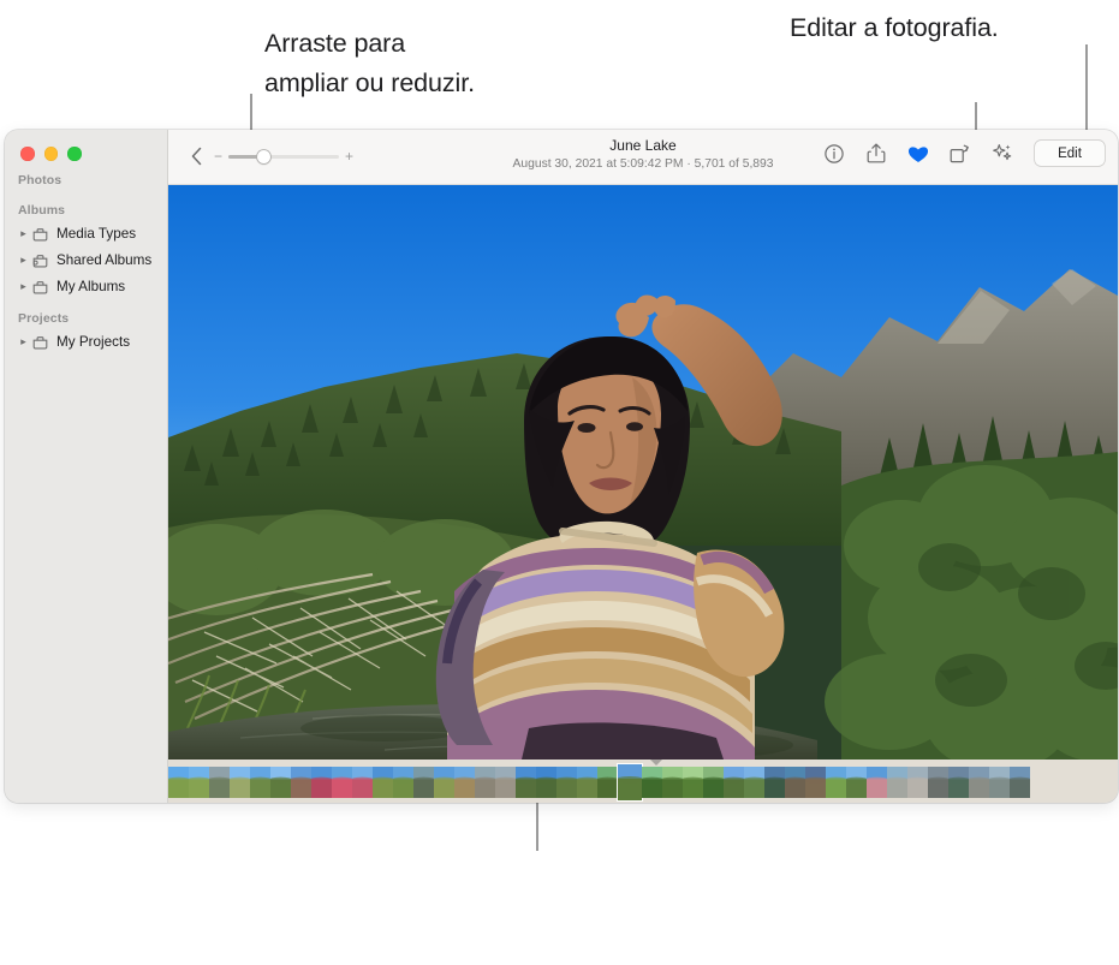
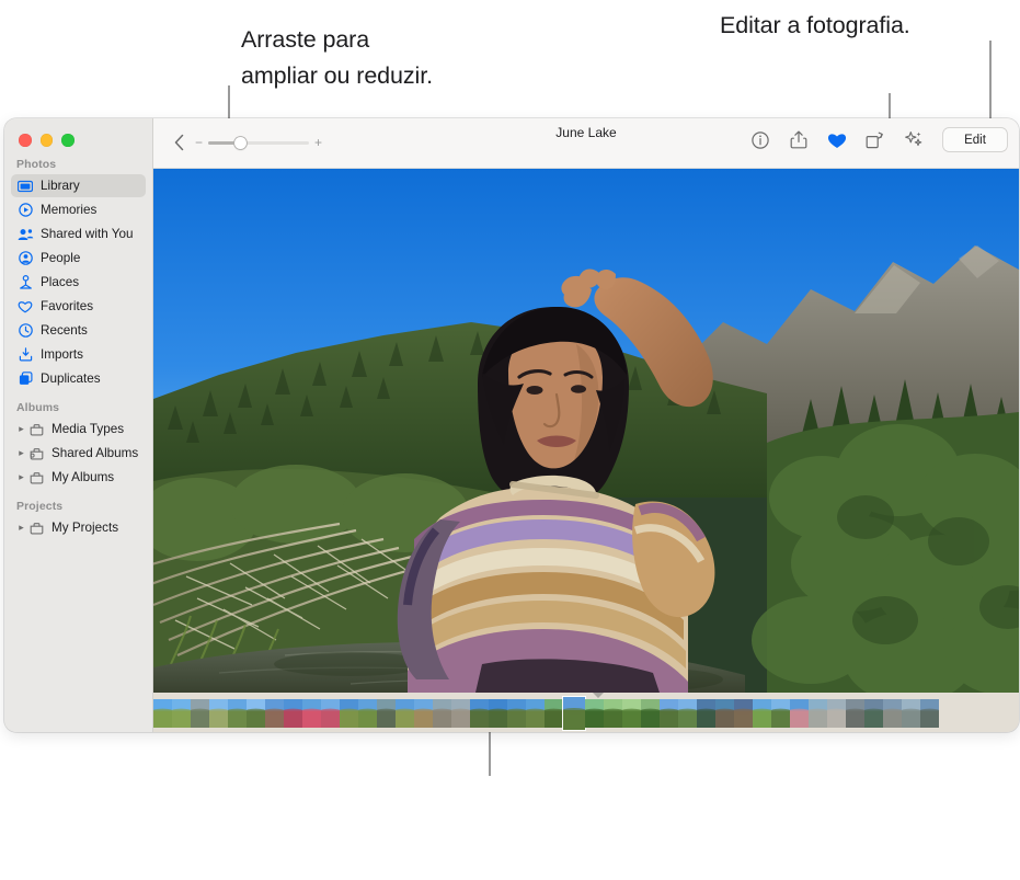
  Arraste para
  ampliar ou reduzir.
  Editar a fotografia.
  Photos
+ Library
+ Memories
+ Shared with You
+ People
+ Places
+ Favorites
+ Recents
+ Imports
+ Duplicates
  Albums
  ▸
  Media Types
  ▸
  Shared Albums
  ▸
  My Albums
  Projects
  ▸
  My Projects
  −
  +
  June Lake
- August 30, 2021 at 5:09:42 PM · 5,701 of 5,893
  Edit
